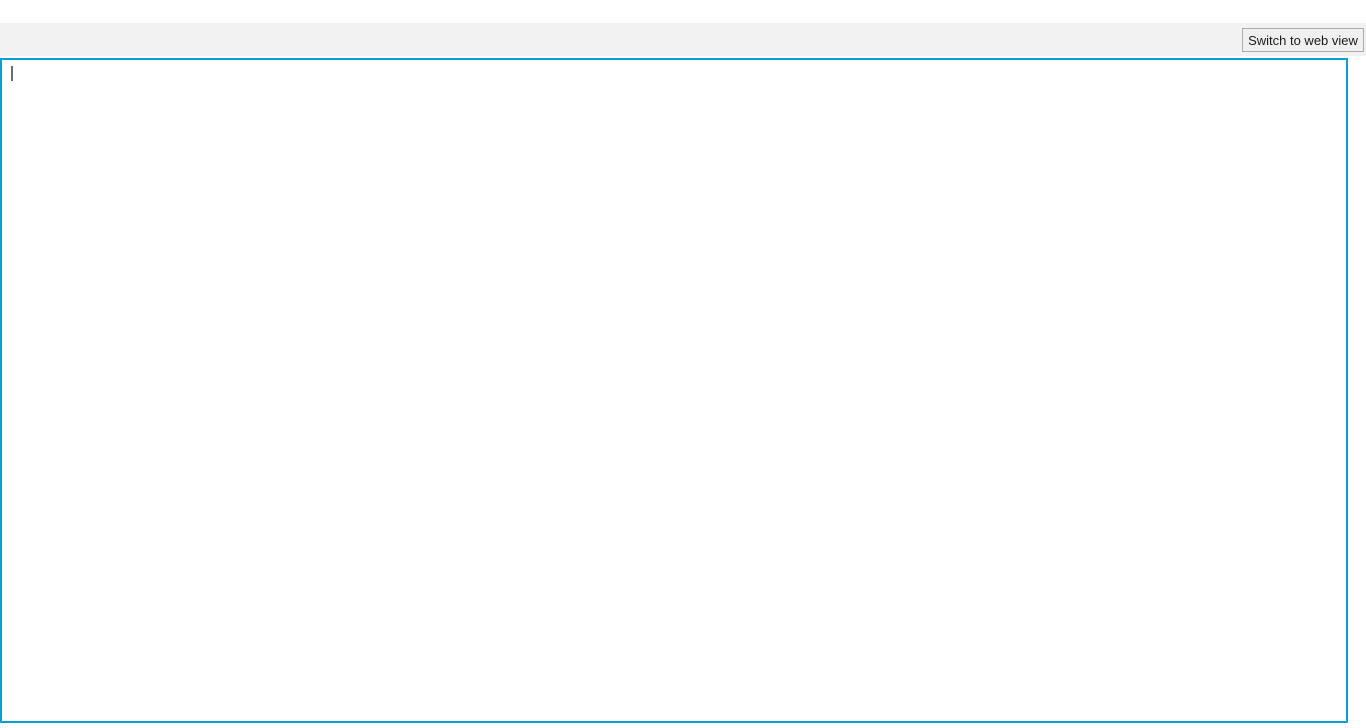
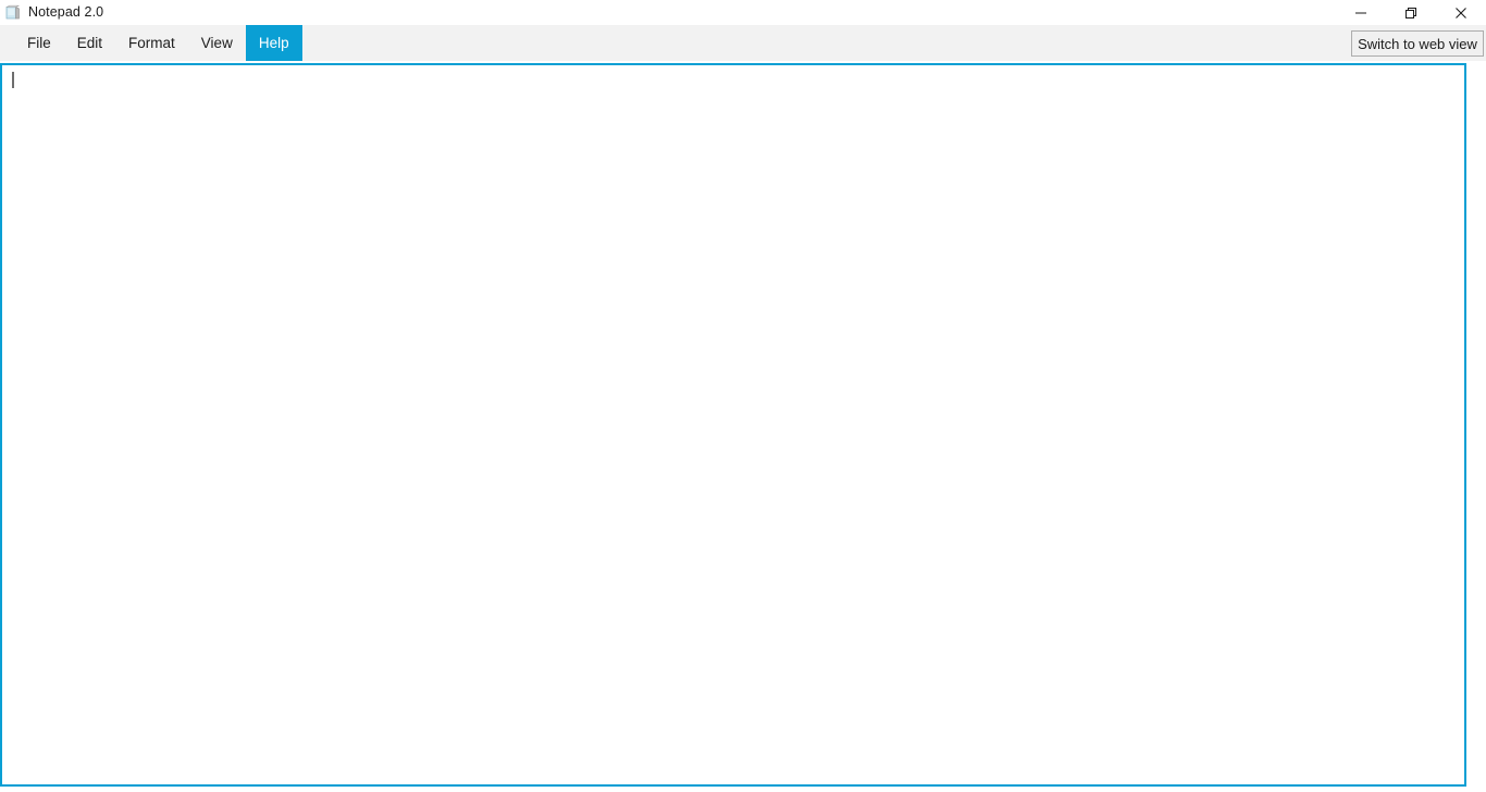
+ Notepad 2.0
+ File
+ Edit
+ Format
+ View
+ Help
  Switch to web view
